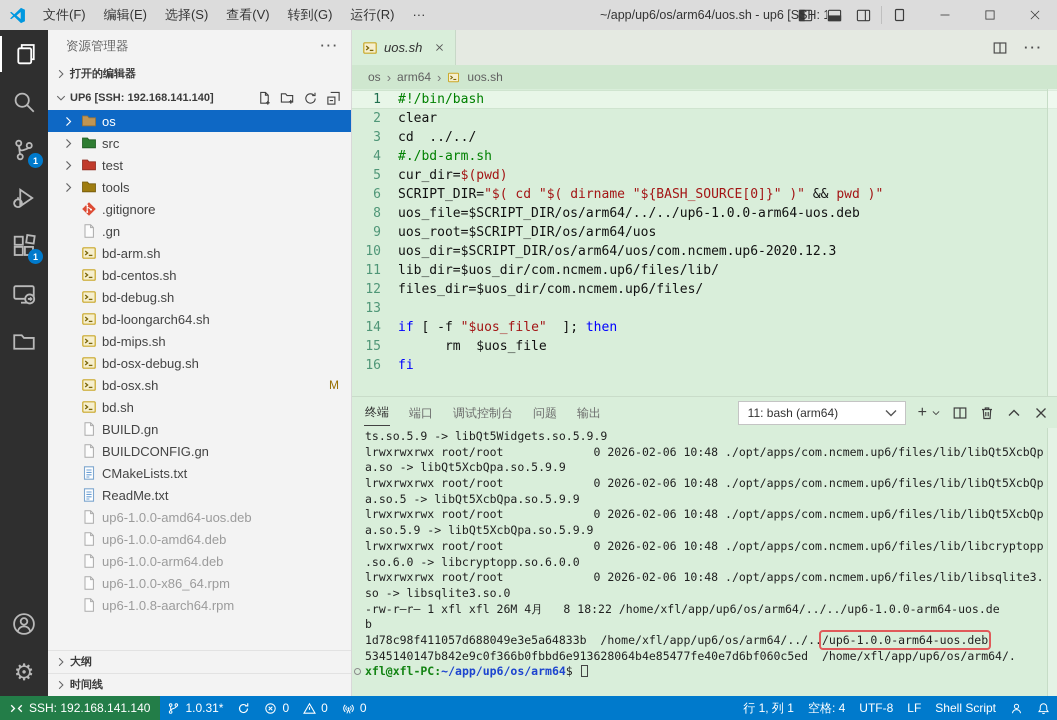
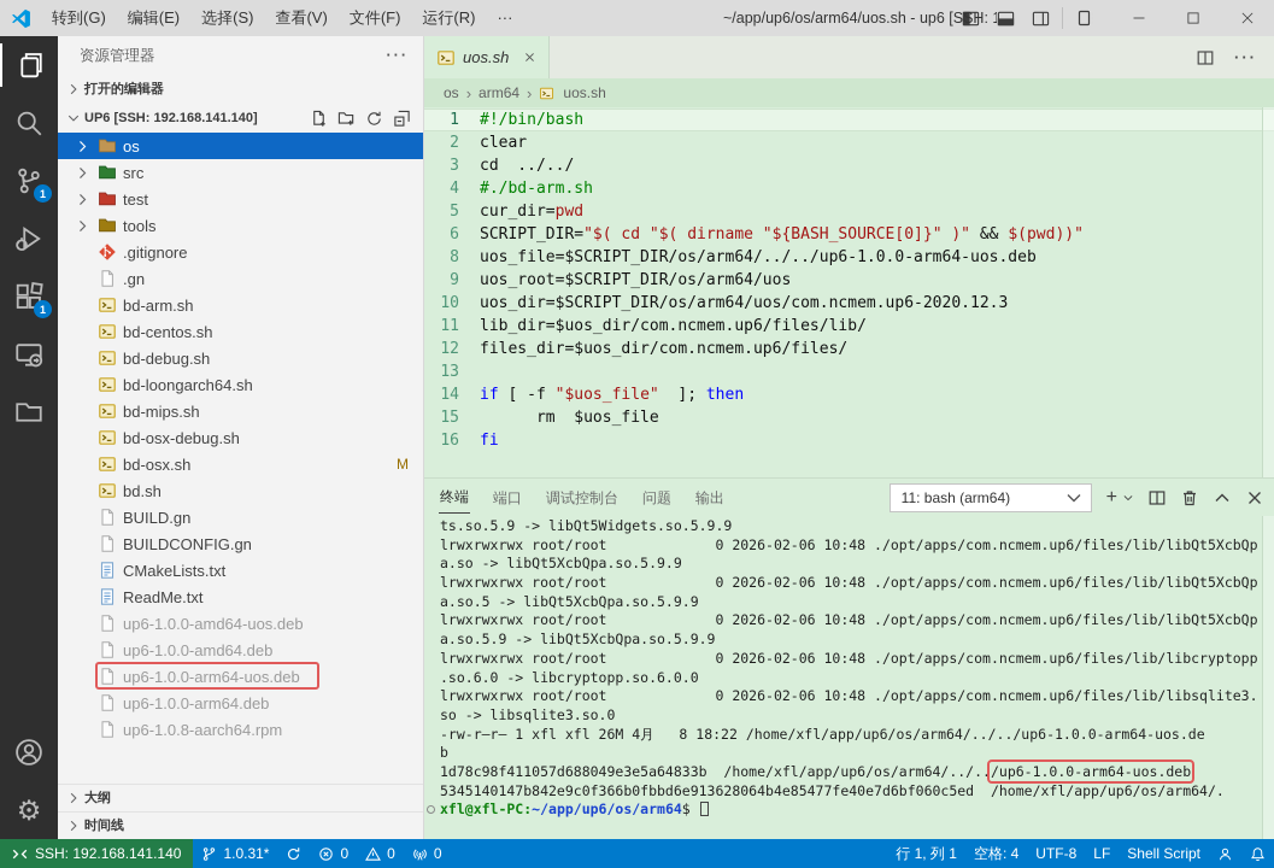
- 文件(F)
+ 转到(G)
  编辑(E)
  选择(S)
  查看(V)
- 转到(G)
+ 文件(F)
  运行(R)
  ···
  1
  1
  ⚙
  资源管理器
  ···
  打开的编辑器
  UP6 [SSH: 192.168.141.140]
  os
  src
  test
  tools
  .gitignore
  .gn
  bd-arm.sh
  bd-centos.sh
  bd-debug.sh
  bd-loongarch64.sh
  bd-mips.sh
  bd-osx-debug.sh
  bd-osx.sh
  M
  bd.sh
  BUILD.gn
  BUILDCONFIG.gn
  CMakeLists.txt
  ReadMe.txt
  up6-1.0.0-amd64-uos.deb
  up6-1.0.0-amd64.deb
+ up6-1.0.0-arm64-uos.deb
  up6-1.0.0-arm64.deb
- up6-1.0.0-x86_64.rpm
  up6-1.0.8-aarch64.rpm
  大纲
  时间线
  uos.sh
  ···
  os
  ›
  arm64
  ›
  uos.sh
  1
  #!/bin/bash
  2
  clear
  3
  cd ../../
  4
  #./bd-arm.sh
  5
- cur_dir=$(pwd)
+ cur_dir=pwd
  6
- SCRIPT_DIR="$( cd "$( dirname "${BASH_SOURCE[0]}" )" && pwd )"
+ SCRIPT_DIR="$( cd "$( dirname "${BASH_SOURCE[0]}" )" && $(pwd))"
  8
  uos_file=$SCRIPT_DIR/os/arm64/../../up6-1.0.0-arm64-uos.deb
  9
  uos_root=$SCRIPT_DIR/os/arm64/uos
  10
  uos_dir=$SCRIPT_DIR/os/arm64/uos/com.ncmem.up6-2020.12.3
  11
  lib_dir=$uos_dir/com.ncmem.up6/files/lib/
  12
  files_dir=$uos_dir/com.ncmem.up6/files/
  13
  14
  if [ -f "$uos_file" ]; then
  15
  rm $uos_file
  16
  fi
  终端
  端口
  调试控制台
  问题
  输出
  11: bash (arm64)
  +
  ts.so.5.9 -> libQt5Widgets.so.5.9.9
  lrwxrwxrwx root/root 0 2026-02-06 10:48 ./opt/apps/com.ncmem.up6/files/lib/libQt5XcbQp
  a.so -> libQt5XcbQpa.so.5.9.9
  lrwxrwxrwx root/root 0 2026-02-06 10:48 ./opt/apps/com.ncmem.up6/files/lib/libQt5XcbQp
  a.so.5 -> libQt5XcbQpa.so.5.9.9
  lrwxrwxrwx root/root 0 2026-02-06 10:48 ./opt/apps/com.ncmem.up6/files/lib/libQt5XcbQp
  a.so.5.9 -> libQt5XcbQpa.so.5.9.9
  lrwxrwxrwx root/root 0 2026-02-06 10:48 ./opt/apps/com.ncmem.up6/files/lib/libcryptopp
  .so.6.0 -> libcryptopp.so.6.0.0
  lrwxrwxrwx root/root 0 2026-02-06 10:48 ./opt/apps/com.ncmem.up6/files/lib/libsqlite3.
  so -> libsqlite3.so.0
  -rw-r—r— 1 xfl xfl 26M 4月 8 18:22 /home/xfl/app/up6/os/arm64/../../up6-1.0.0-arm64-uos.de
  b
  1d78c98f411057d688049e3e5a64833b /home/xfl/app/up6/os/arm64/../../up6-1.0.0-arm64-uos.deb
  5345140147b842e9c0f366b0fbbd6e913628064b4e85477fe40e7d6bf060c5ed /home/xfl/app/up6/os/arm64/.
  xfl@xfl-PC:~/app/up6/os/arm64$
  SSH: 192.168.141.140
  1.0.31*
  0
  0
  0
  行 1, 列 1
  空格: 4
  UTF-8
  LF
  Shell Script
